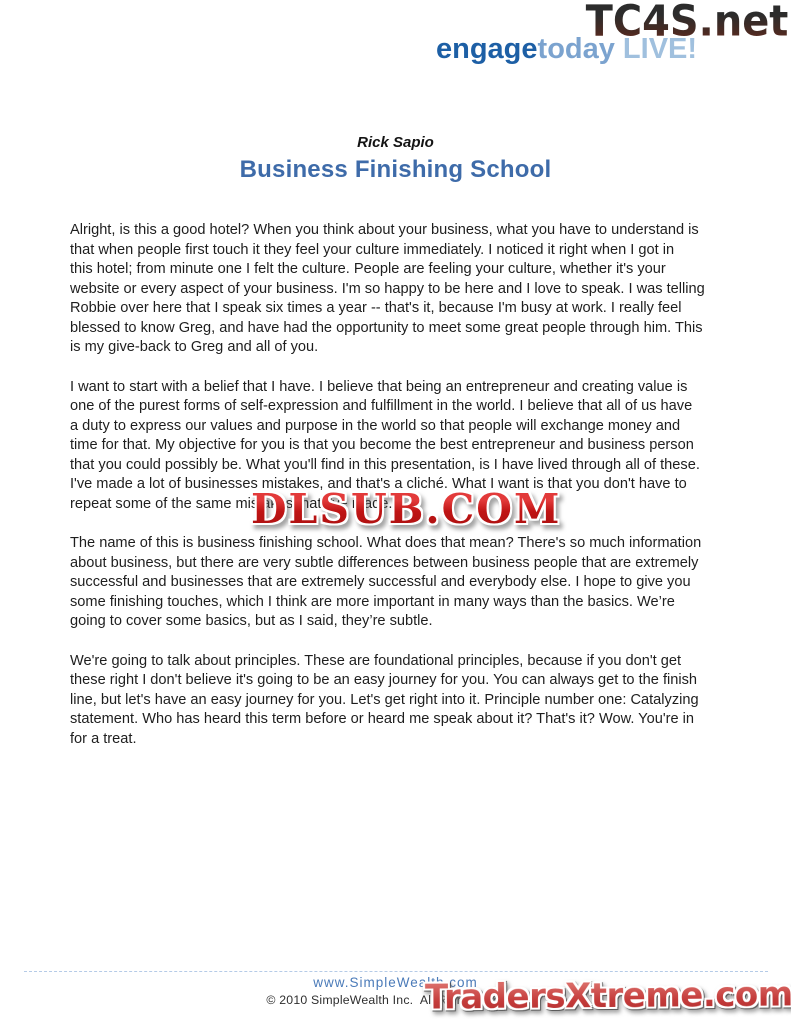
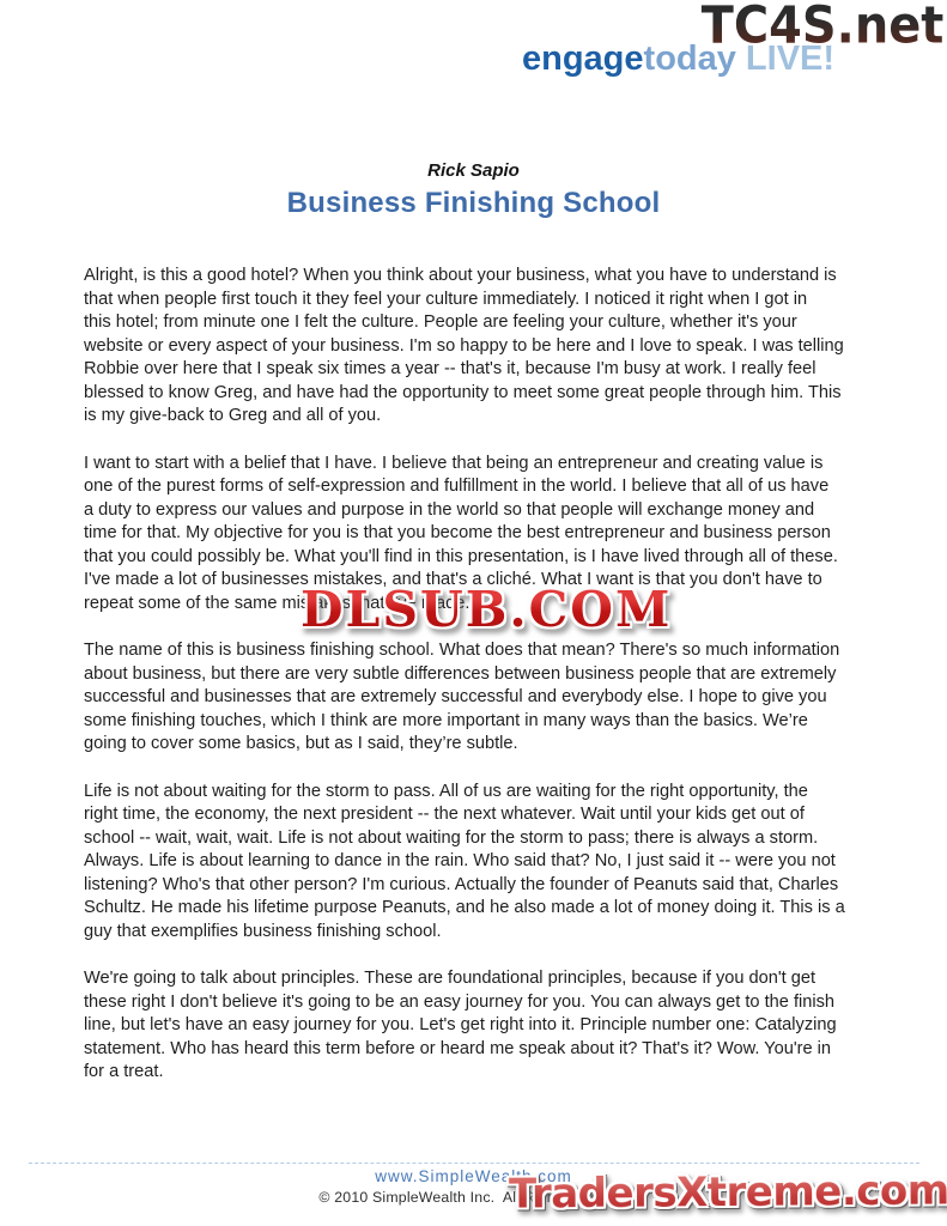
  TC4S.net
  engagetoday LIVE!
  Rick Sapio
  Business Finishing School
  Alright, is this a good hotel? When you think about your business, what you have to understand is
  that when people first touch it they feel your culture immediately. I noticed it right when I got in
  this hotel; from minute one I felt the culture. People are feeling your culture, whether it's your
  website or every aspect of your business. I'm so happy to be here and I love to speak. I was telling
  Robbie over here that I speak six times a year -- that's it, because I'm busy at work. I really feel
  blessed to know Greg, and have had the opportunity to meet some great people through him. This
  is my give-back to Greg and all of you.
  I want to start with a belief that I have. I believe that being an entrepreneur and creating value is
  one of the purest forms of self-expression and fulfillment in the world. I believe that all of us have
  a duty to express our values and purpose in the world so that people will exchange money and
  time for that. My objective for you is that you become the best entrepreneur and business person
  that you could possibly be. What you'll find in this presentation, is I have lived through all of these.
  I've made a lot of businesses mistakes, and that's a cliché. What I want is that you don't have to
  The name of this is business finishing school. What does that mean? There's so much information
  about business, but there are very subtle differences between business people that are extremely
  successful and businesses that are extremely successful and everybody else. I hope to give you
  some finishing touches, which I think are more important in many ways than the basics. We’re
  going to cover some basics, but as I said, they’re subtle.
+ Life is not about waiting for the storm to pass. All of us are waiting for the right opportunity, the
+ right time, the economy, the next president -- the next whatever. Wait until your kids get out of
+ school -- wait, wait, wait. Life is not about waiting for the storm to pass; there is always a storm.
+ Always. Life is about learning to dance in the rain. Who said that? No, I just said it -- were you not
+ listening? Who's that other person? I'm curious. Actually the founder of Peanuts said that, Charles
+ Schultz. He made his lifetime purpose Peanuts, and he also made a lot of money doing it. This is a
+ guy that exemplifies business finishing school.
  We're going to talk about principles. These are foundational principles, because if you don't get
  these right I don't believe it's going to be an easy journey for you. You can always get to the finish
  line, but let's have an easy journey for you. Let's get right into it. Principle number one: Catalyzing
  statement. Who has heard this term before or heard me speak about it? That's it? Wow. You're in
  for a treat.
  DLSUB.COM
  TradersXtreme.com
